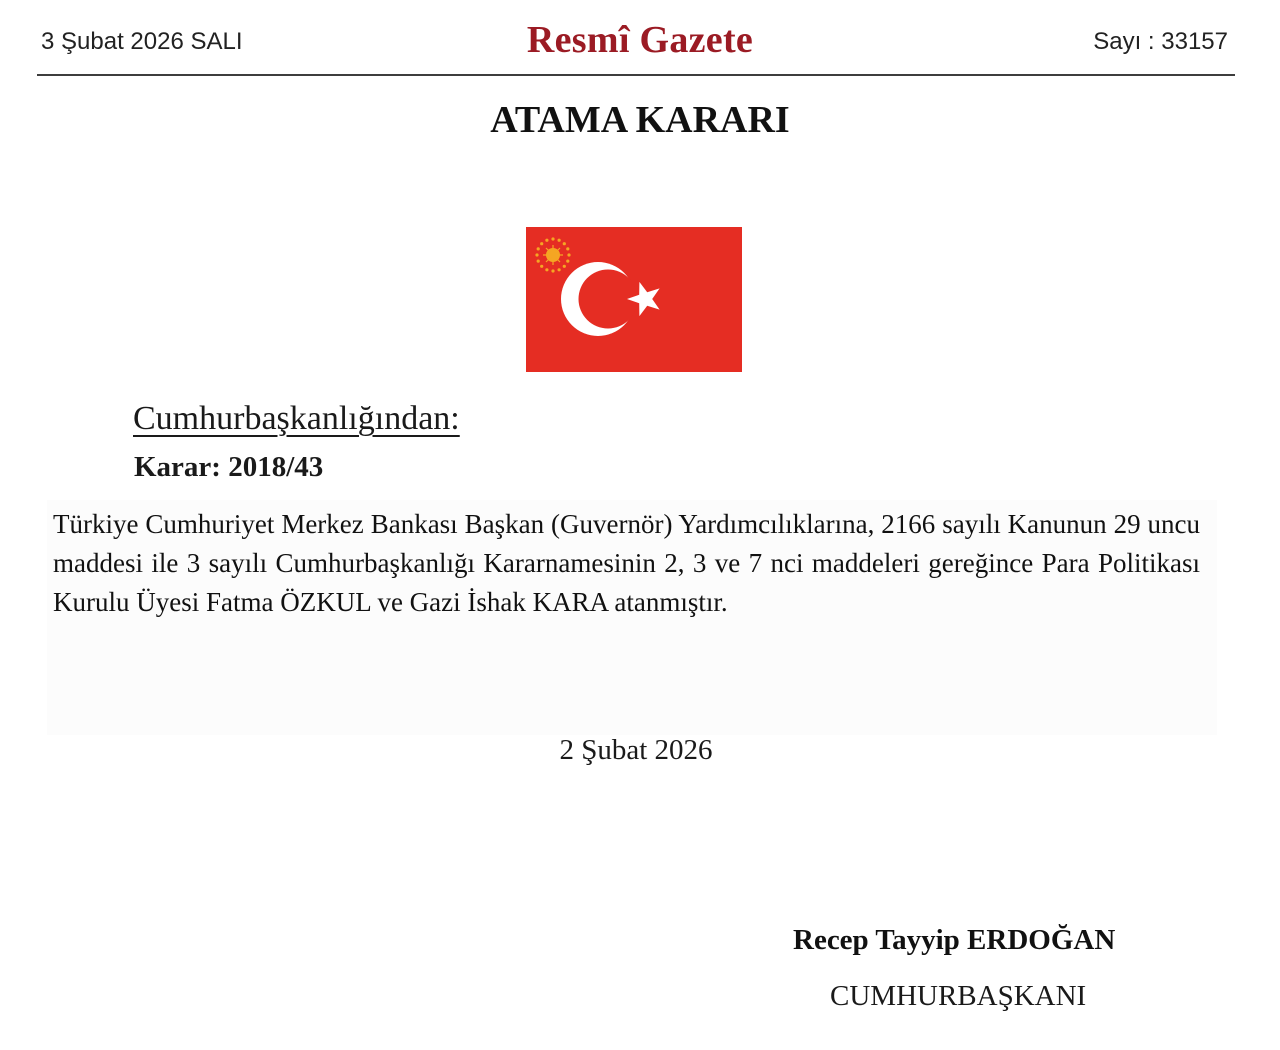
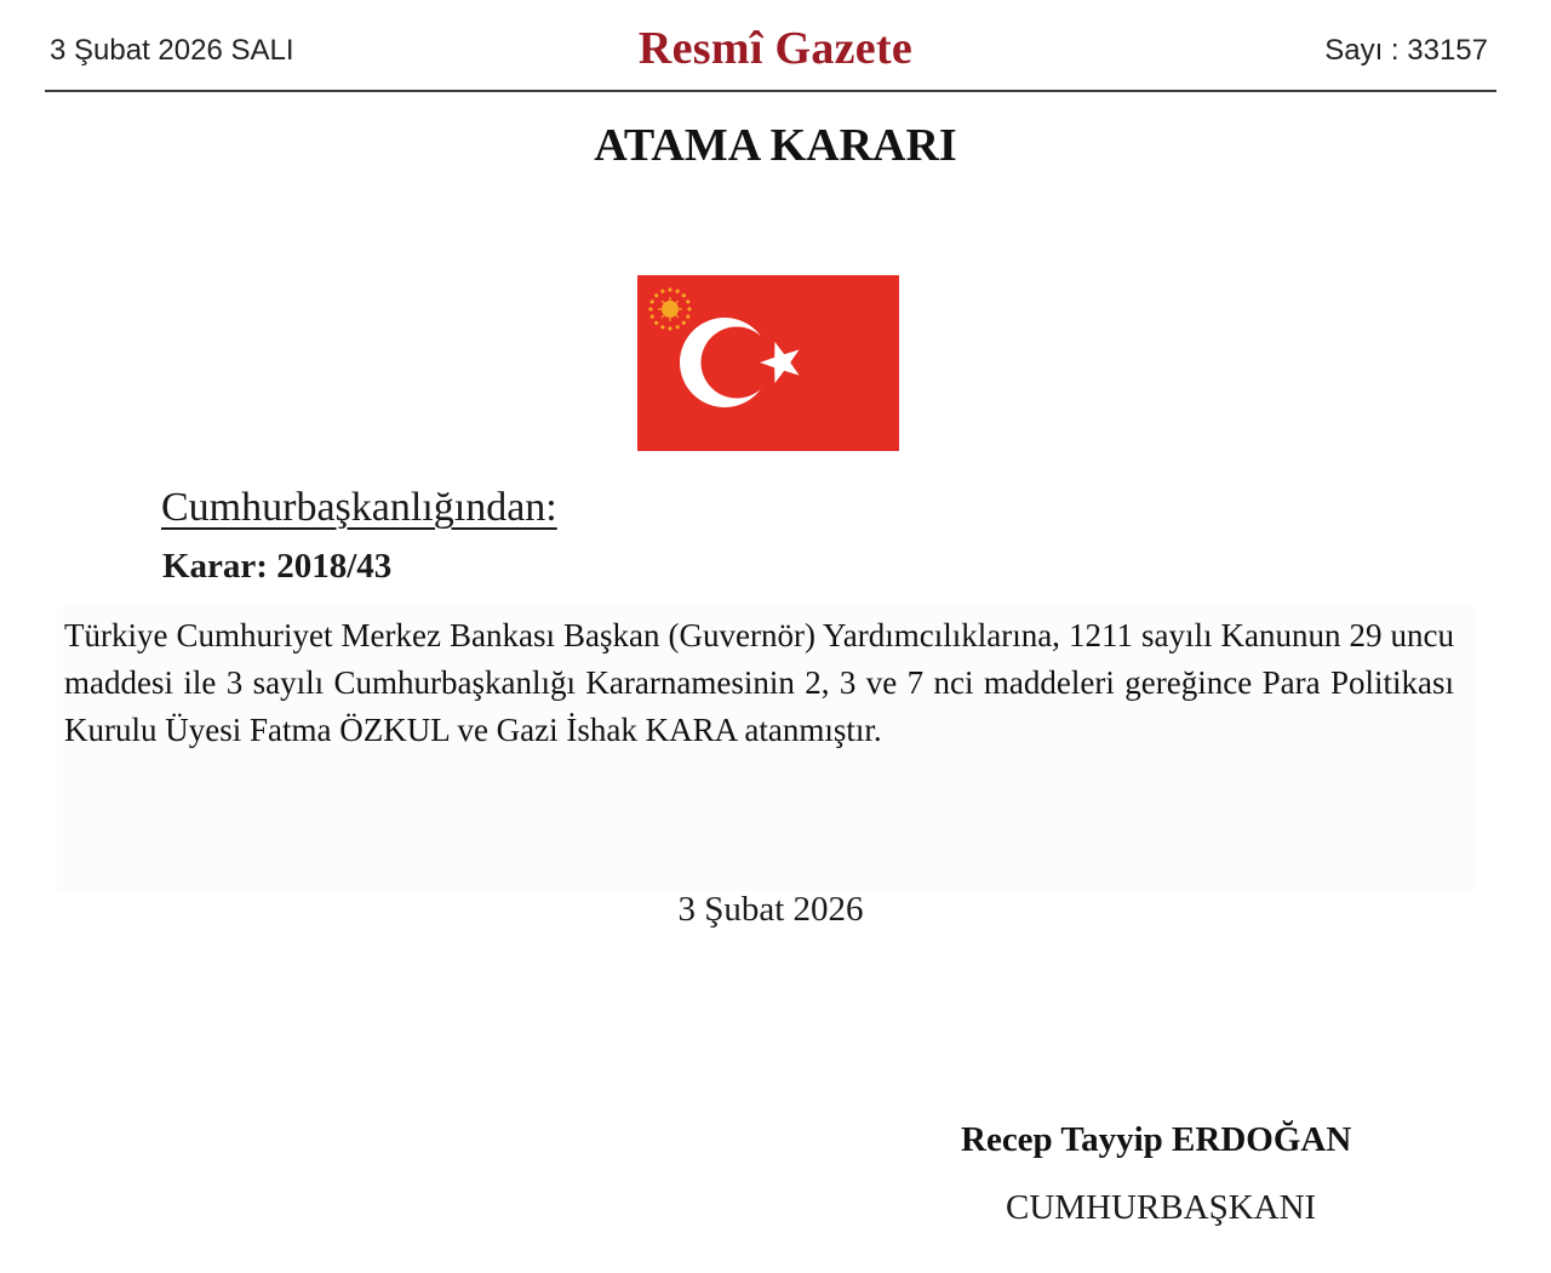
  3 Şubat 2026 SALI
  Resmî Gazete
  Sayı : 33157
  ATAMA KARARI
  Cumhurbaşkanlığından:
  Karar: 2018/43
- Türkiye Cumhuriyet Merkez Bankası Başkan (Guvernör) Yardımcılıklarına, 2166 sayılı Kanunun 29 uncu maddesi ile 3 sayılı Cumhurbaşkanlığı Kararnamesinin 2, 3 ve 7 nci maddeleri gereğince Para Politikası Kurulu Üyesi Fatma ÖZKUL ve Gazi İshak KARA atanmıştır.
+ Türkiye Cumhuriyet Merkez Bankası Başkan (Guvernör) Yardımcılıklarına, 1211 sayılı Kanunun 29 uncu maddesi ile 3 sayılı Cumhurbaşkanlığı Kararnamesinin 2, 3 ve 7 nci maddeleri gereğince Para Politikası Kurulu Üyesi Fatma ÖZKUL ve Gazi İshak KARA atanmıştır.
- 2 Şubat 2026
+ 3 Şubat 2026
  Recep Tayyip ERDOĞAN
  CUMHURBAŞKANI
